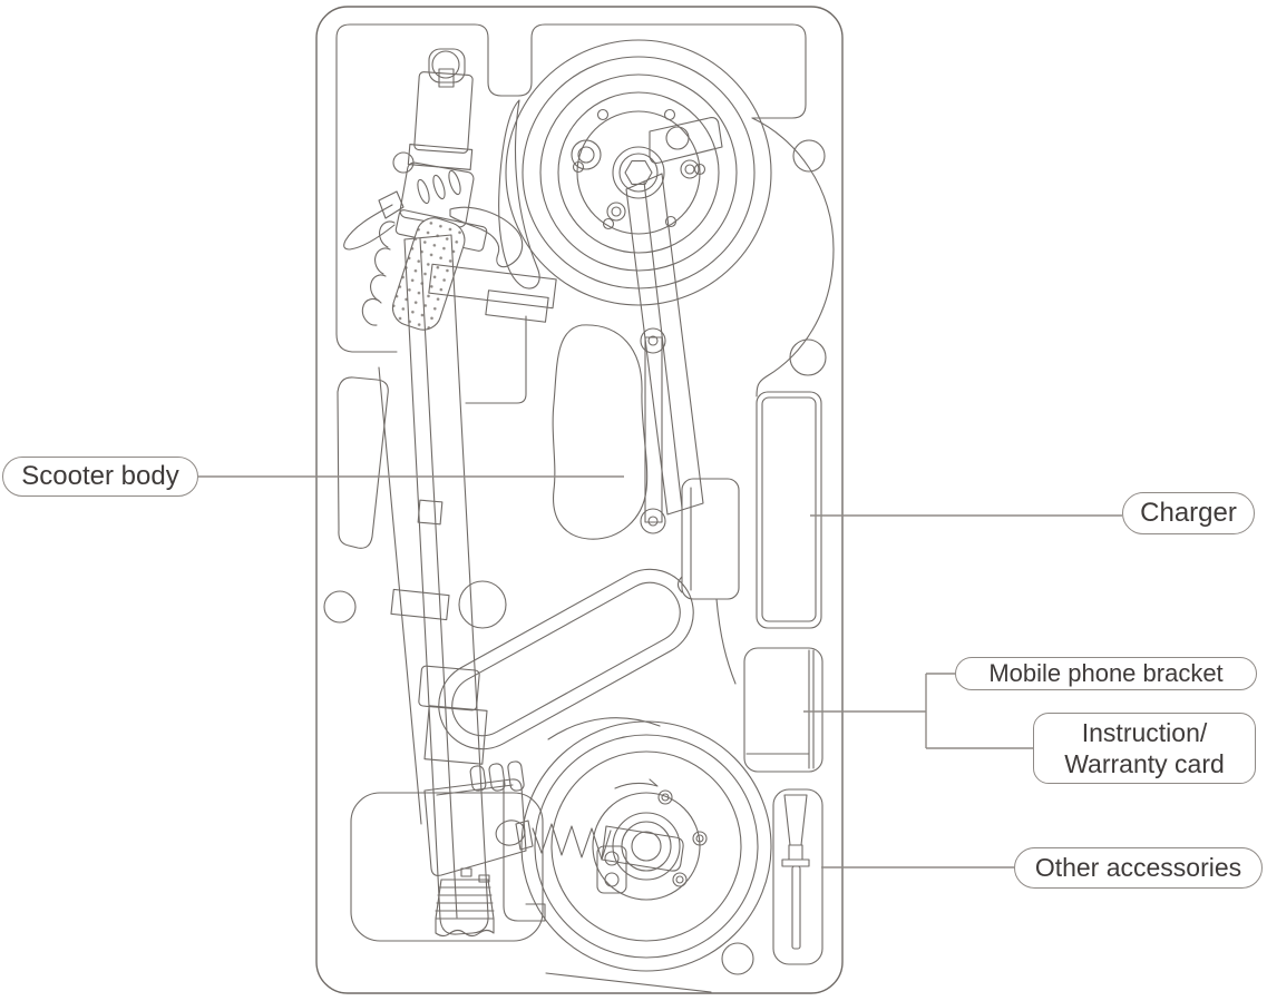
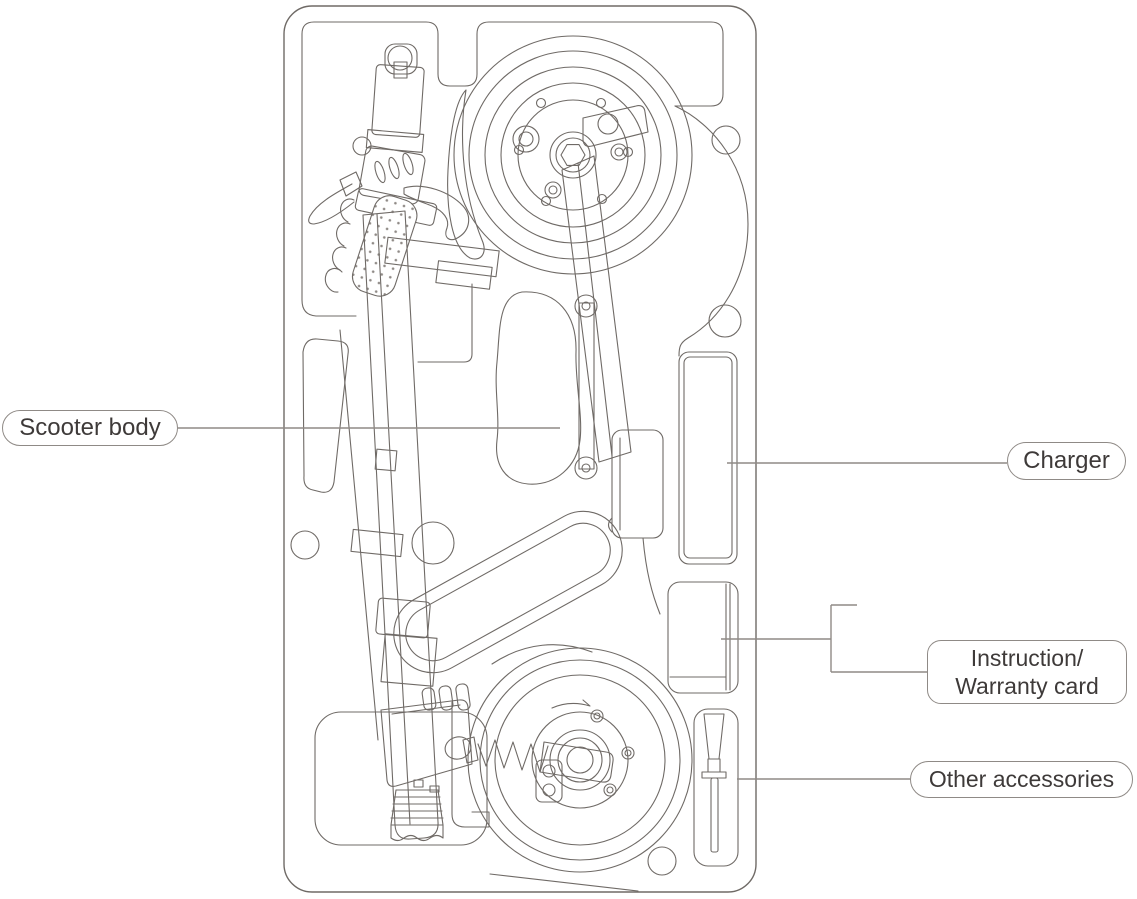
  Scooter body
  Charger
- Mobile phone bracket
  Instruction/
  Warranty card
  Other accessories
